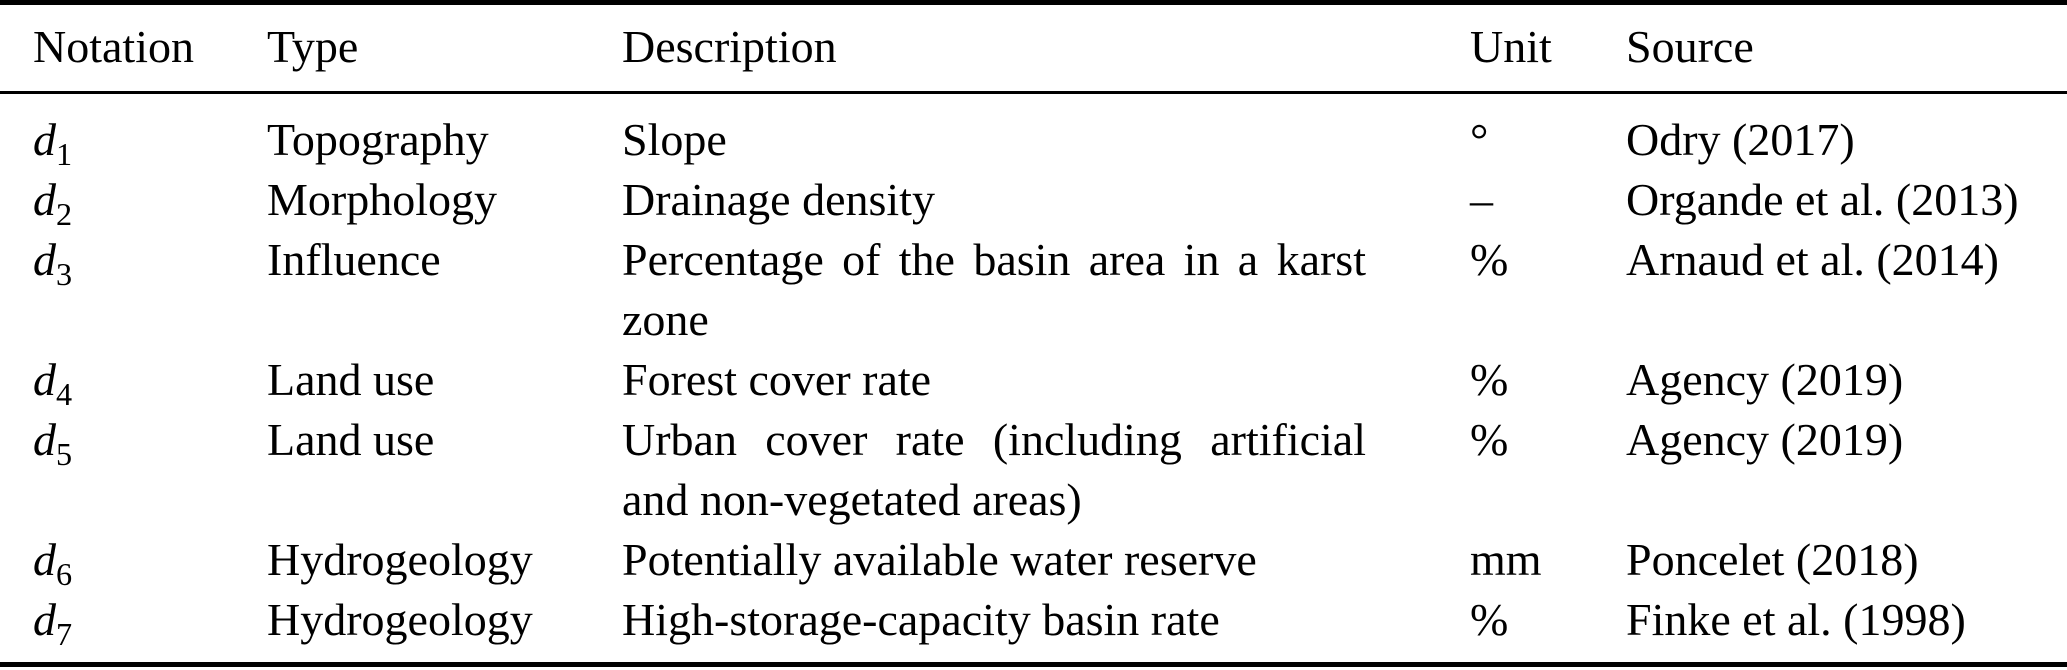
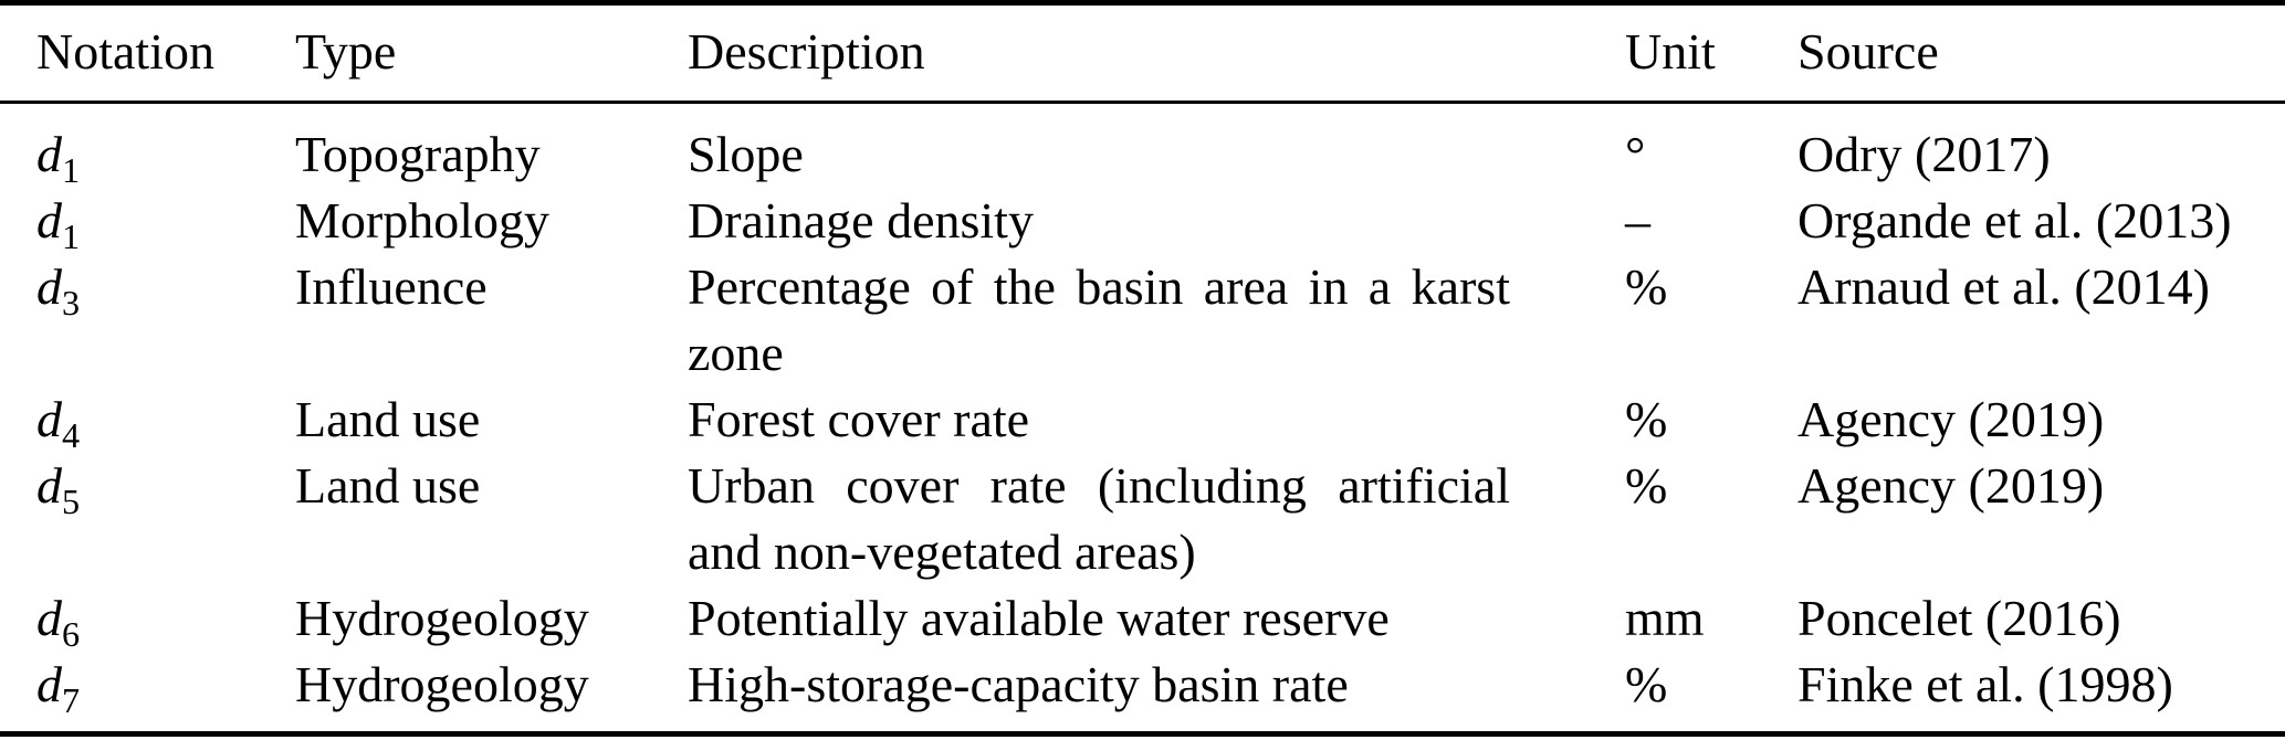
  Notation	Type	Description	Unit	Source
  d1	Topography	Slope	°	Odry (2017)
- d2	Morphology	Drainage density	–	Organde et al. (2013)
+ d1	Morphology	Drainage density	–	Organde et al. (2013)
  d3	Influence	Percentage of the basin area in a karst zone	%	Arnaud et al. (2014)
  d4	Land use	Forest cover rate	%	Agency (2019)
  d5	Land use	Urban cover rate (including artificial and non-vegetated areas)	%	Agency (2019)
- d6	Hydrogeology	Potentially available water reserve	mm	Poncelet (2018)
+ d6	Hydrogeology	Potentially available water reserve	mm	Poncelet (2016)
  d7	Hydrogeology	High-storage-capacity basin rate	%	Finke et al. (1998)
